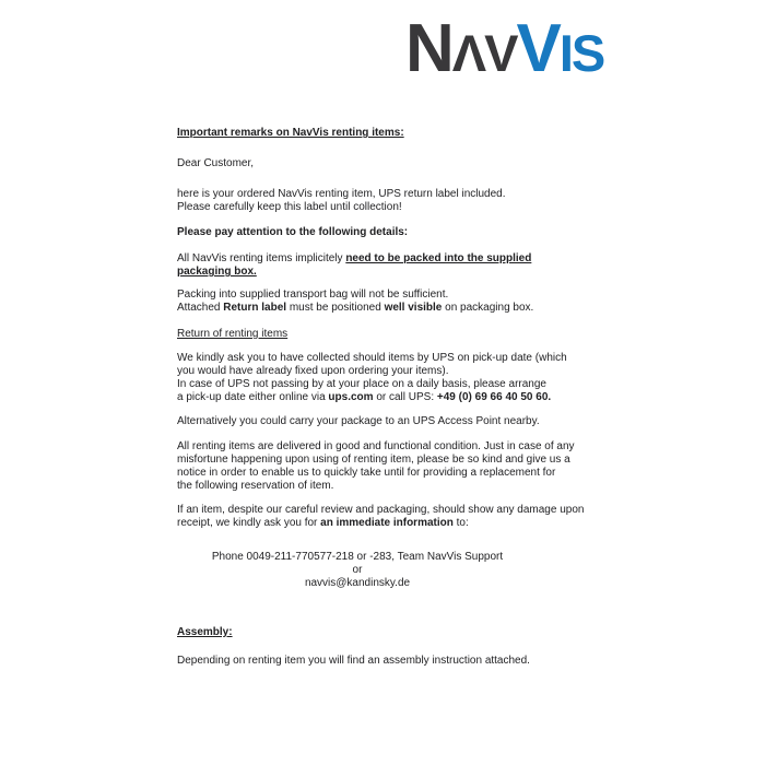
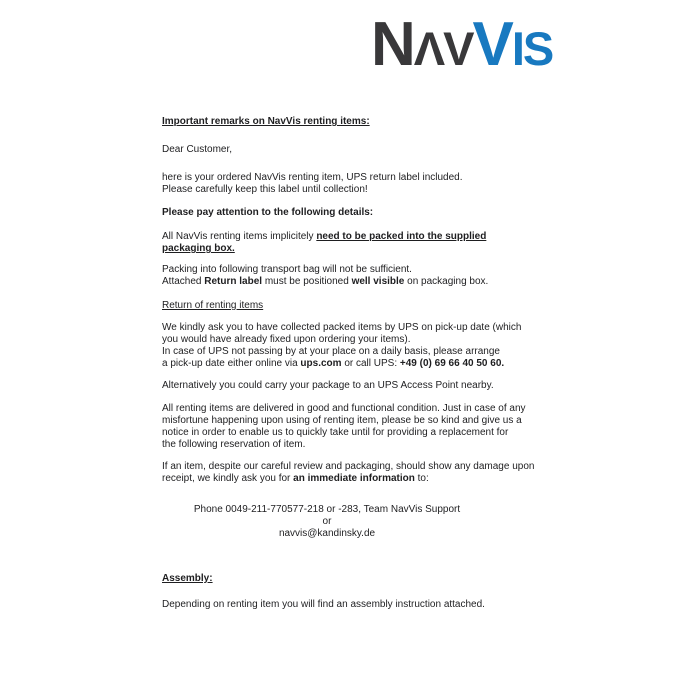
  NΛVVIS
  Important remarks on NavVis renting items:
  Dear Customer,
  here is your ordered NavVis renting item, UPS return label included.
  Please carefully keep this label until collection!
  Please pay attention to the following details:
  All NavVis renting items implicitely need to be packed into the supplied
  packaging box.
- Packing into supplied transport bag will not be sufficient.
+ Packing into following transport bag will not be sufficient.
  Attached Return label must be positioned well visible on packaging box.
  Return of renting items
- We kindly ask you to have collected should items by UPS on pick-up date (which
+ We kindly ask you to have collected packed items by UPS on pick-up date (which
  you would have already fixed upon ordering your items).
  In case of UPS not passing by at your place on a daily basis, please arrange
  a pick-up date either online via ups.com or call UPS: +49 (0) 69 66 40 50 60.
  Alternatively you could carry your package to an UPS Access Point nearby.
  All renting items are delivered in good and functional condition. Just in case of any
  misfortune happening upon using of renting item, please be so kind and give us a
  notice in order to enable us to quickly take until for providing a replacement for
  the following reservation of item.
  If an item, despite our careful review and packaging, should show any damage upon
  receipt, we kindly ask you for an immediate information to:
  Phone 0049-211-770577-218 or -283, Team NavVis Support
  or
  navvis@kandinsky.de
  Assembly:
  Depending on renting item you will find an assembly instruction attached.
